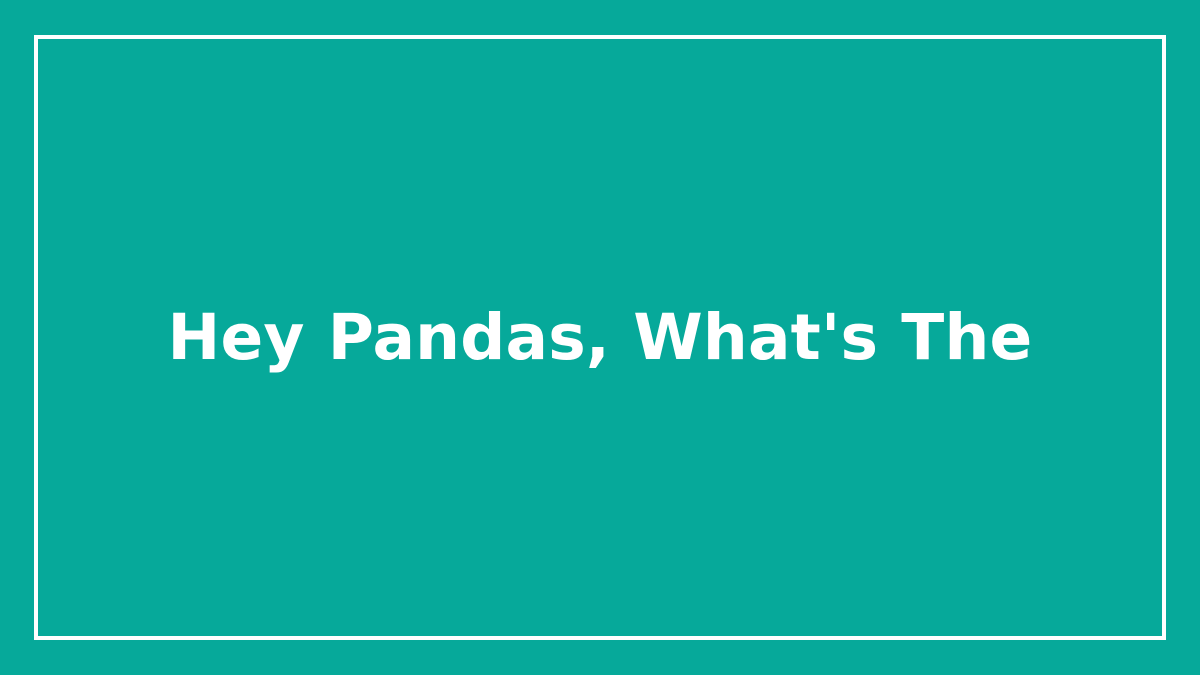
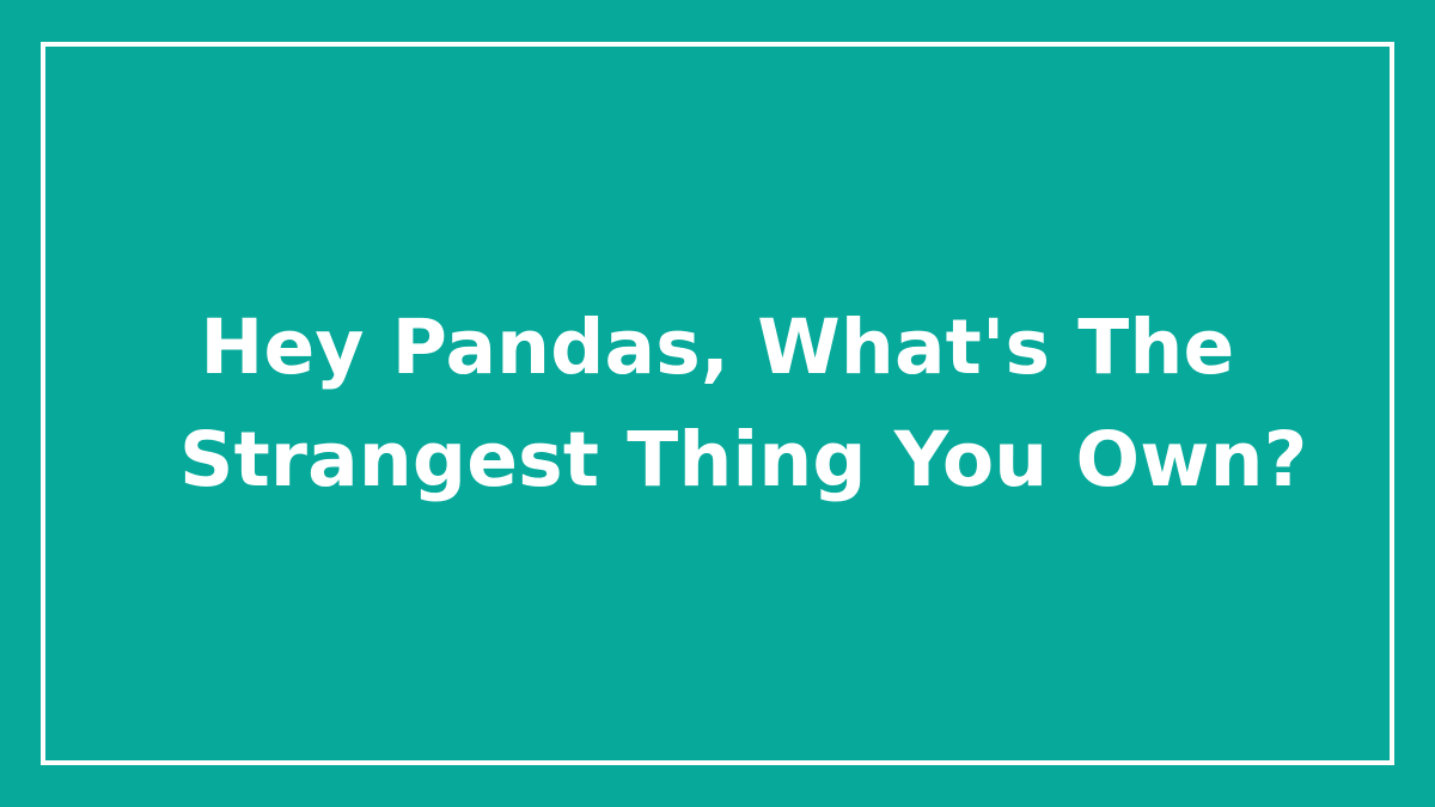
  Hey Pandas, What's The
+ Strangest Thing You Own?
